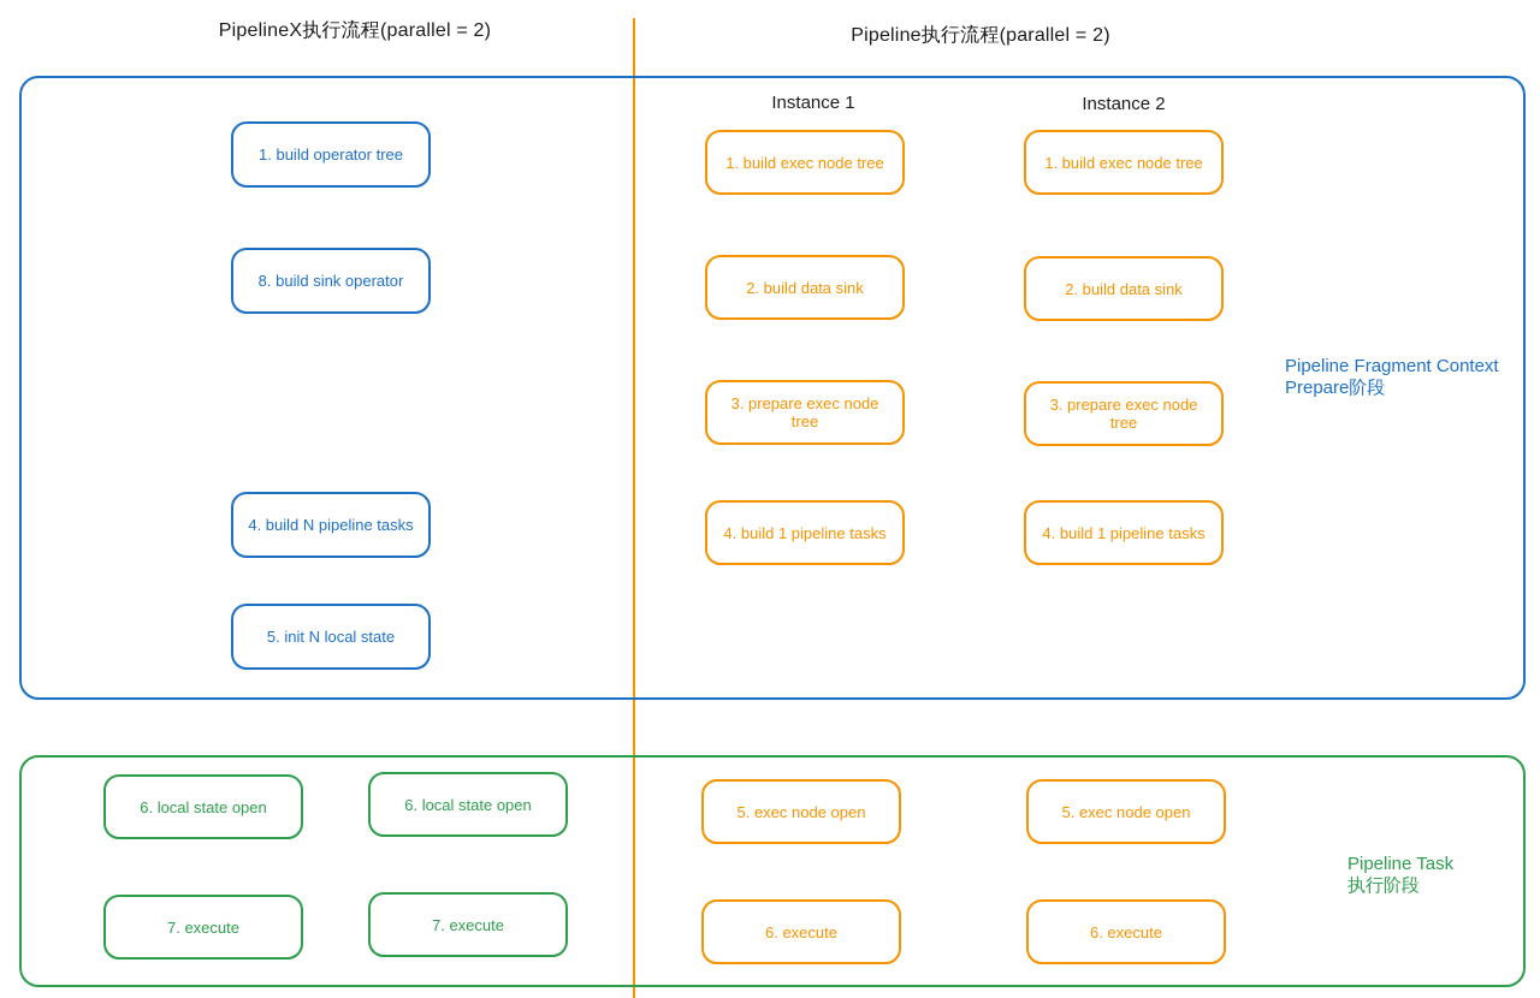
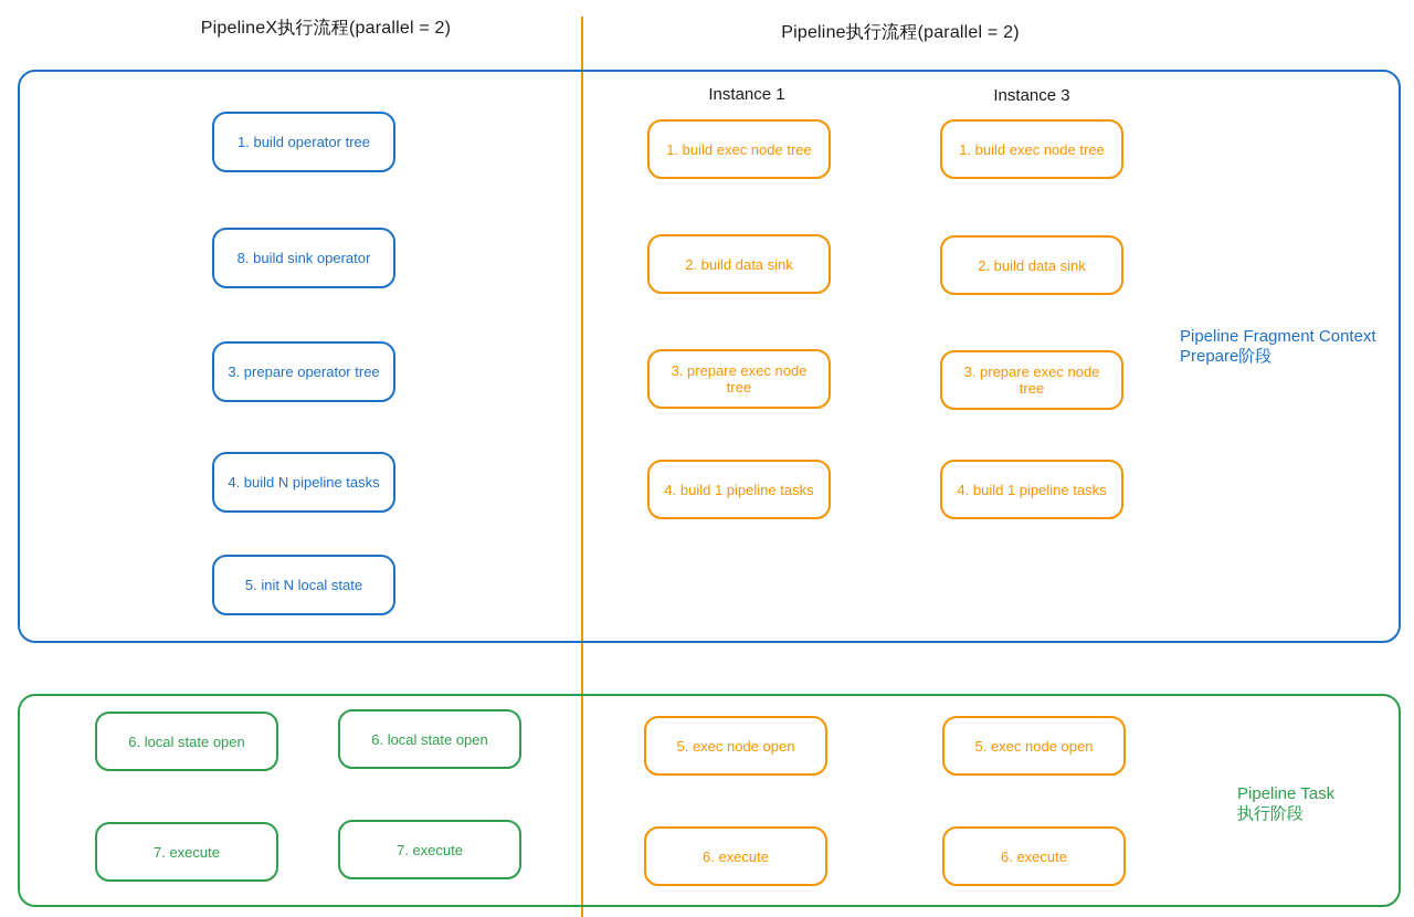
  PipelineX执行流程(parallel = 2)
  Pipeline执行流程(parallel = 2)
  1. build operator tree
  8. build sink operator
+ 3. prepare operator tree
  4. build N pipeline tasks
  5. init N local state
  Instance 1
- Instance 2
+ Instance 3
  1. build exec node tree
  2. build data sink
  3. prepare exec node tree
  4. build 1 pipeline tasks
  1. build exec node tree
  2. build data sink
  3. prepare exec node tree
  4. build 1 pipeline tasks
  Pipeline Fragment Context
  Prepare阶段
  6. local state open
  6. local state open
  7. execute
  7. execute
  5. exec node open
  5. exec node open
  6. execute
  6. execute
  Pipeline Task
  执行阶段
